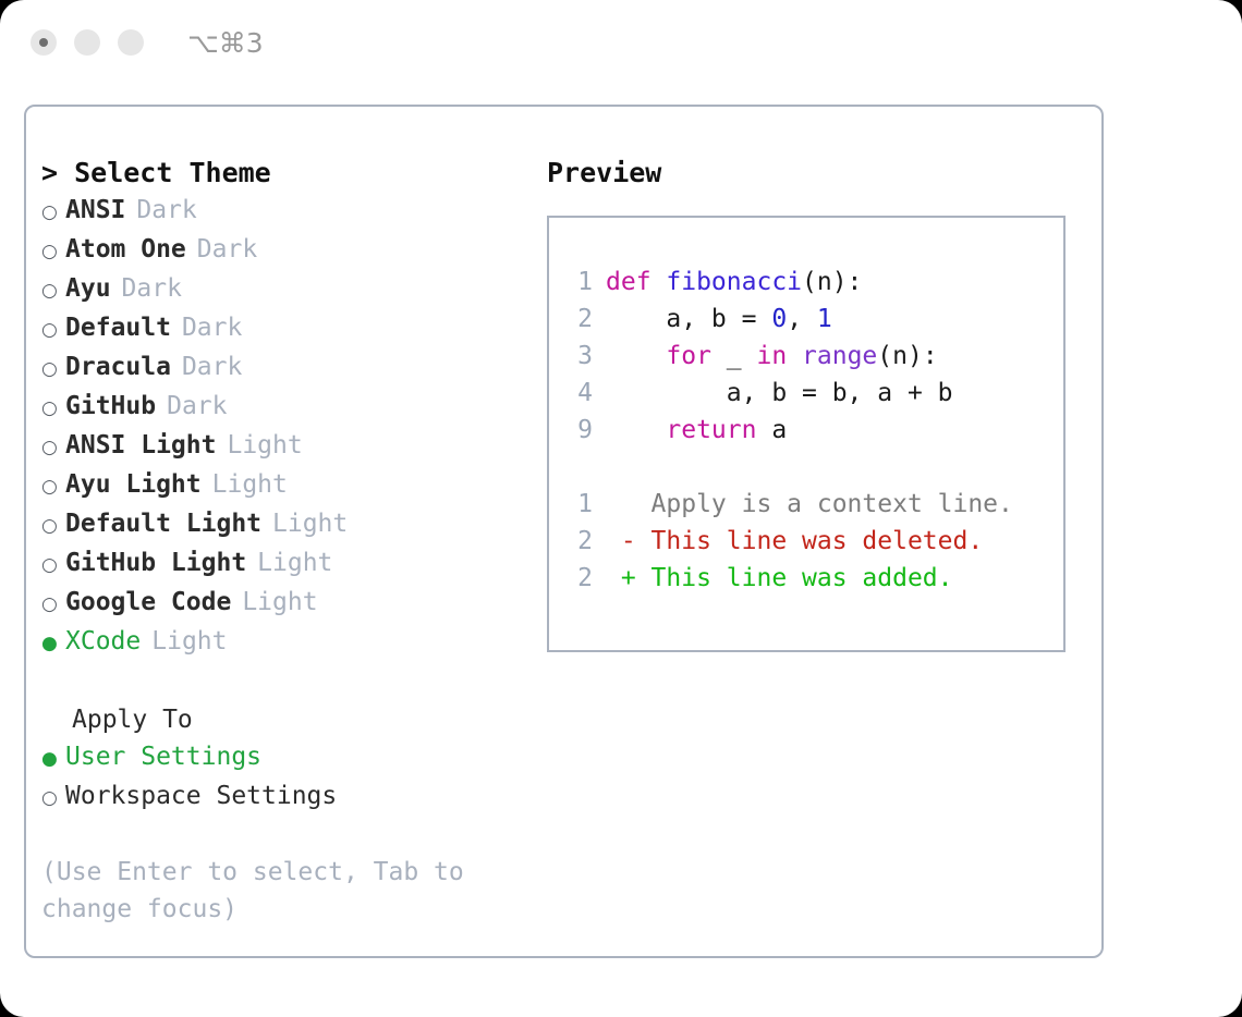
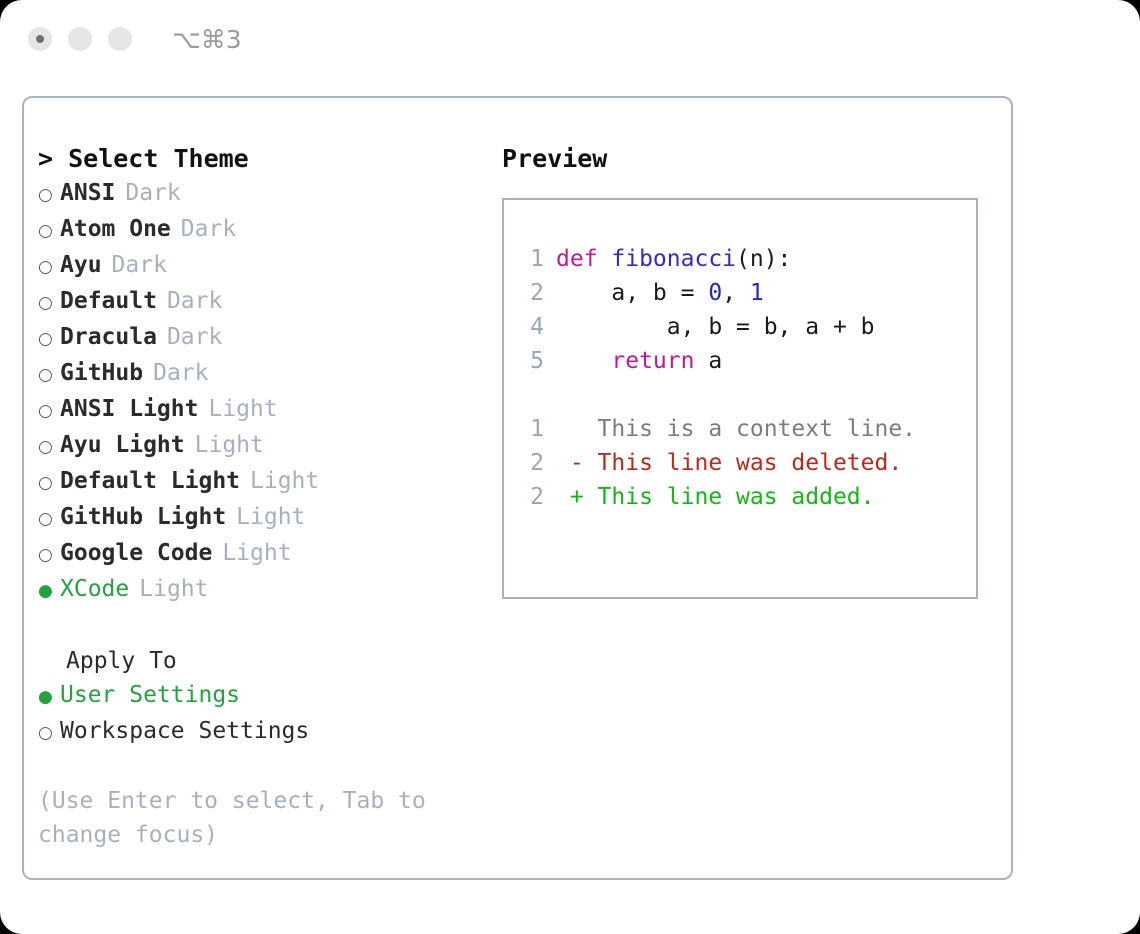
  ⌥⌘3
  > Select Theme
  ○
  ANSI
  Dark
  ○
  Atom One
  Dark
  ○
  Ayu
  Dark
  ○
  Default
  Dark
  ○
  Dracula
  Dark
  ○
  GitHub
  Dark
  ○
  ANSI Light
  Light
  ○
  Ayu Light
  Light
  ○
  Default Light
  Light
  ○
  GitHub Light
  Light
  ○
  Google Code
  Light
  ●
  XCode
  Light
  Apply To
  ●
  User Settings
  ○
  Workspace Settings
  (Use Enter to select, Tab to change focus)
  Preview
  1
  def fibonacci(n):
  2
  a, b = 0, 1
- 3
- for _ in range(n):
  4
  a, b = b, a + b
- 9
+ 5
  return a
  1
- Apply is a context line.
+ This is a context line.
  2
  - This line was deleted.
  2
  + This line was added.
